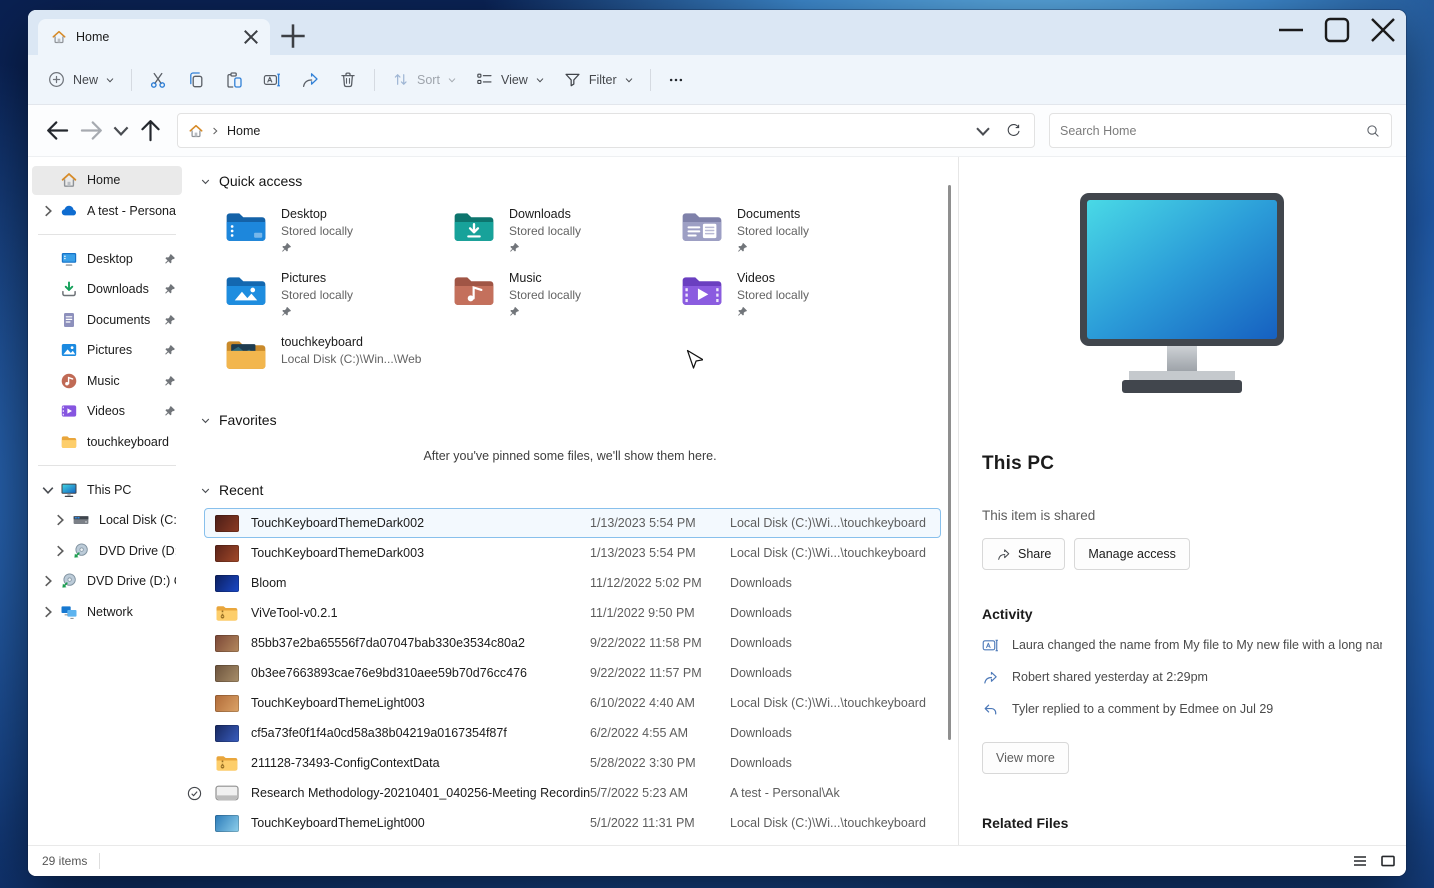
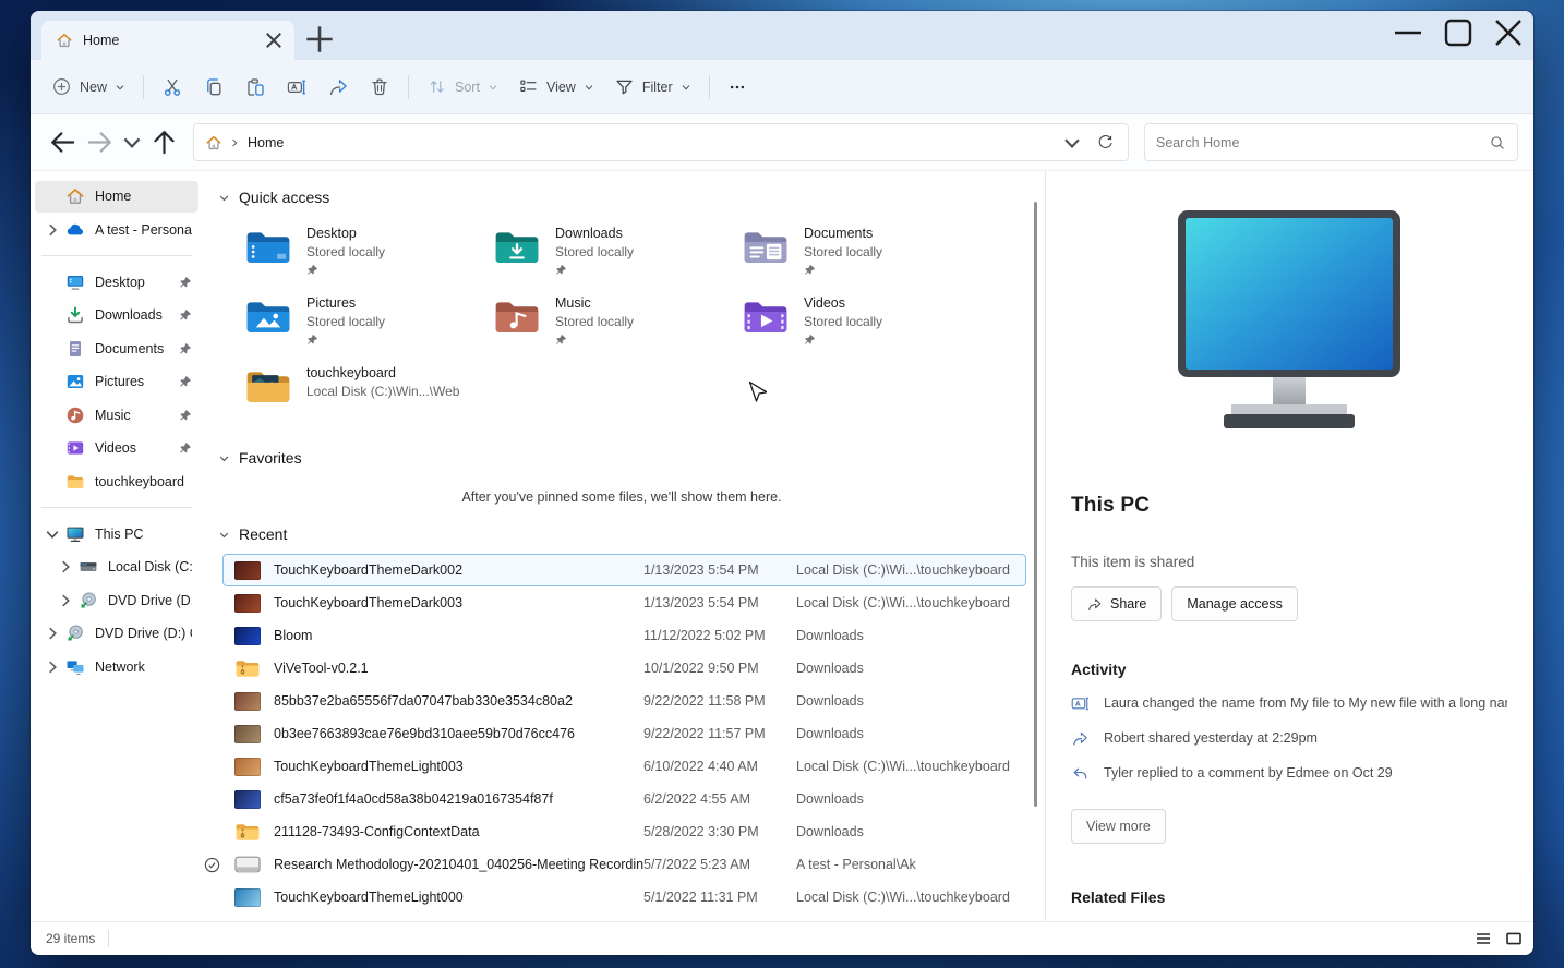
  Home
  New
  Sort
  View
  Filter
  Home
  Search Home
  Home
  A test - Persona
  Desktop
  Downloads
  Documents
  Pictures
  Music
  Videos
  touchkeyboard
  This PC
  Local Disk (C:
  DVD Drive (D
  DVD Drive (D:)
  Network
  Quick access
  Desktop
  Stored locally
  Downloads
  Stored locally
  Documents
  Stored locally
  Pictures
  Stored locally
  Music
  Stored locally
  Videos
  Stored locally
  touchkeyboard
  Local Disk (C:)\Win...\Web
  Favorites
  After you've pinned some files, we'll show them here.
  Recent
  TouchKeyboardThemeDark002
  1/13/2023 5:54 PM
  Local Disk (C:)\Wi...\touchkeyboard
  TouchKeyboardThemeDark003
  1/13/2023 5:54 PM
  Local Disk (C:)\Wi...\touchkeyboard
  Bloom
  11/12/2022 5:02 PM
  Downloads
  ViVeTool-v0.2.1
- 11/1/2022 9:50 PM
+ 10/1/2022 9:50 PM
  Downloads
  85bb37e2ba65556f7da07047bab330e3534c80a2
  9/22/2022 11:58 PM
  Downloads
  0b3ee7663893cae76e9bd310aee59b70d76cc476
  9/22/2022 11:57 PM
  Downloads
  TouchKeyboardThemeLight003
  6/10/2022 4:40 AM
  Local Disk (C:)\Wi...\touchkeyboard
  cf5a73fe0f1f4a0cd58a38b04219a0167354f87f
  6/2/2022 4:55 AM
  Downloads
  211128-73493-ConfigContextData
  5/28/2022 3:30 PM
  Downloads
  Research Methodology-20210401_040256-Meeting Recordin
  5/7/2022 5:23 AM
  A test - Personal\Ak
  TouchKeyboardThemeLight000
  5/1/2022 11:31 PM
  Local Disk (C:)\Wi...\touchkeyboard
  This PC
  This item is shared
  Share
  Manage access
  Activity
  Laura changed the name from My file to My new file with a long na
  Robert shared yesterday at 2:29pm
- Tyler replied to a comment by Edmee on Jul 29
+ Tyler replied to a comment by Edmee on Oct 29
  View more
  Related Files
  29 items
